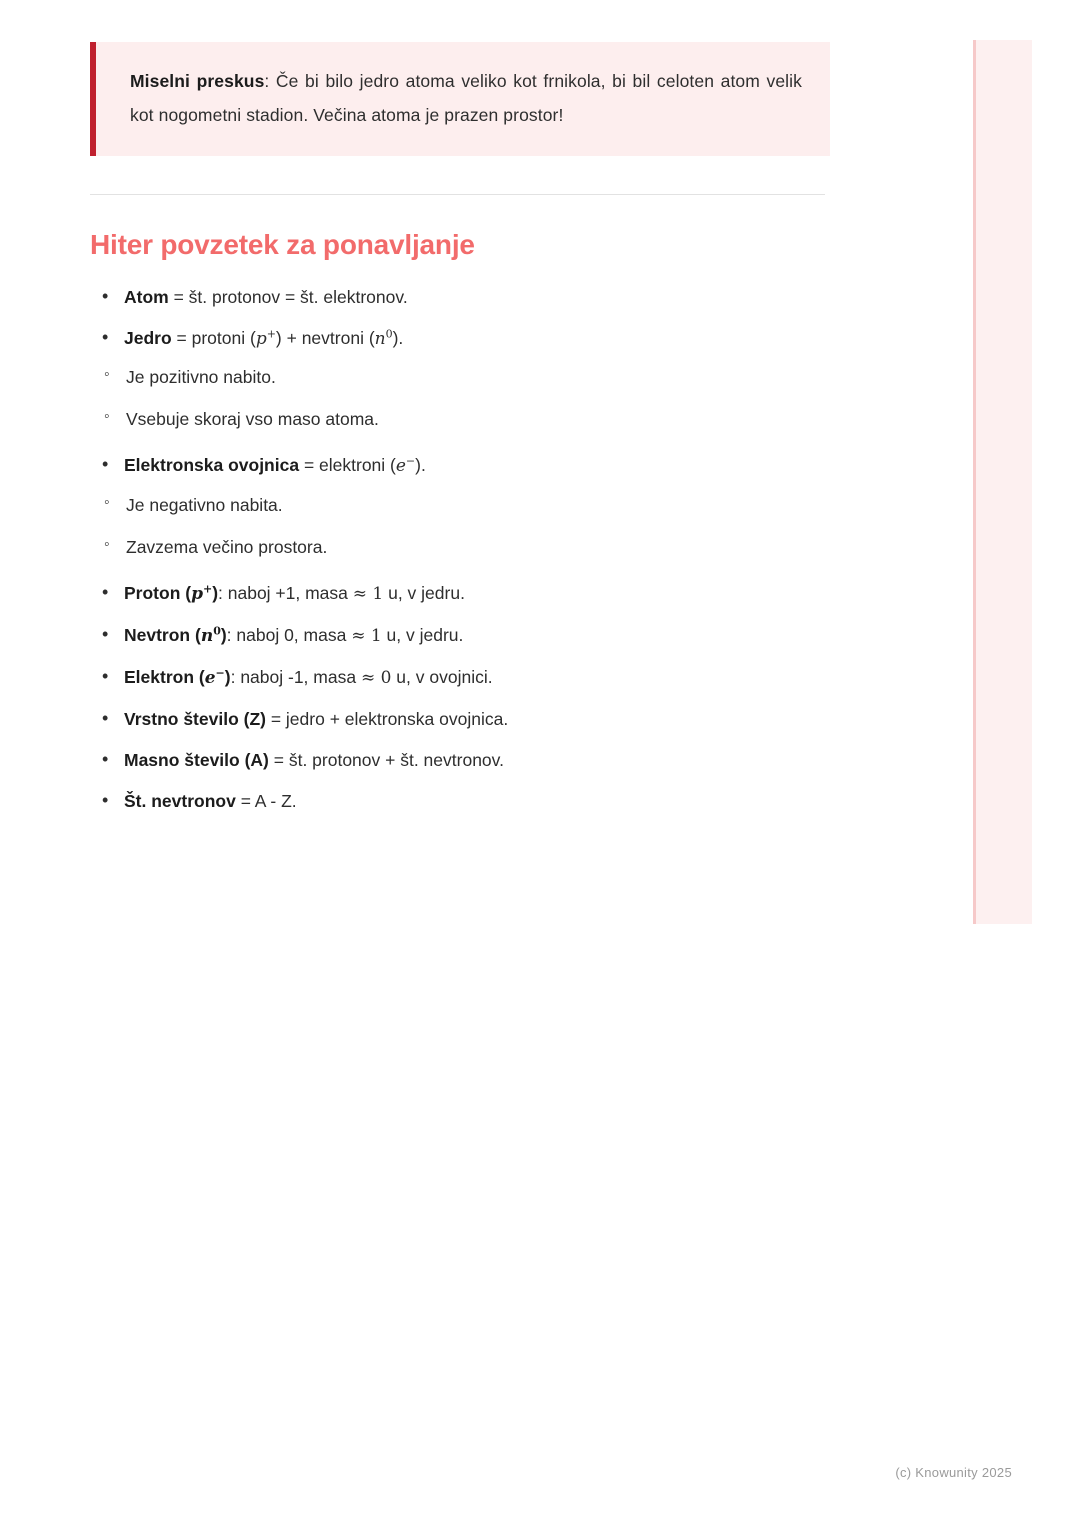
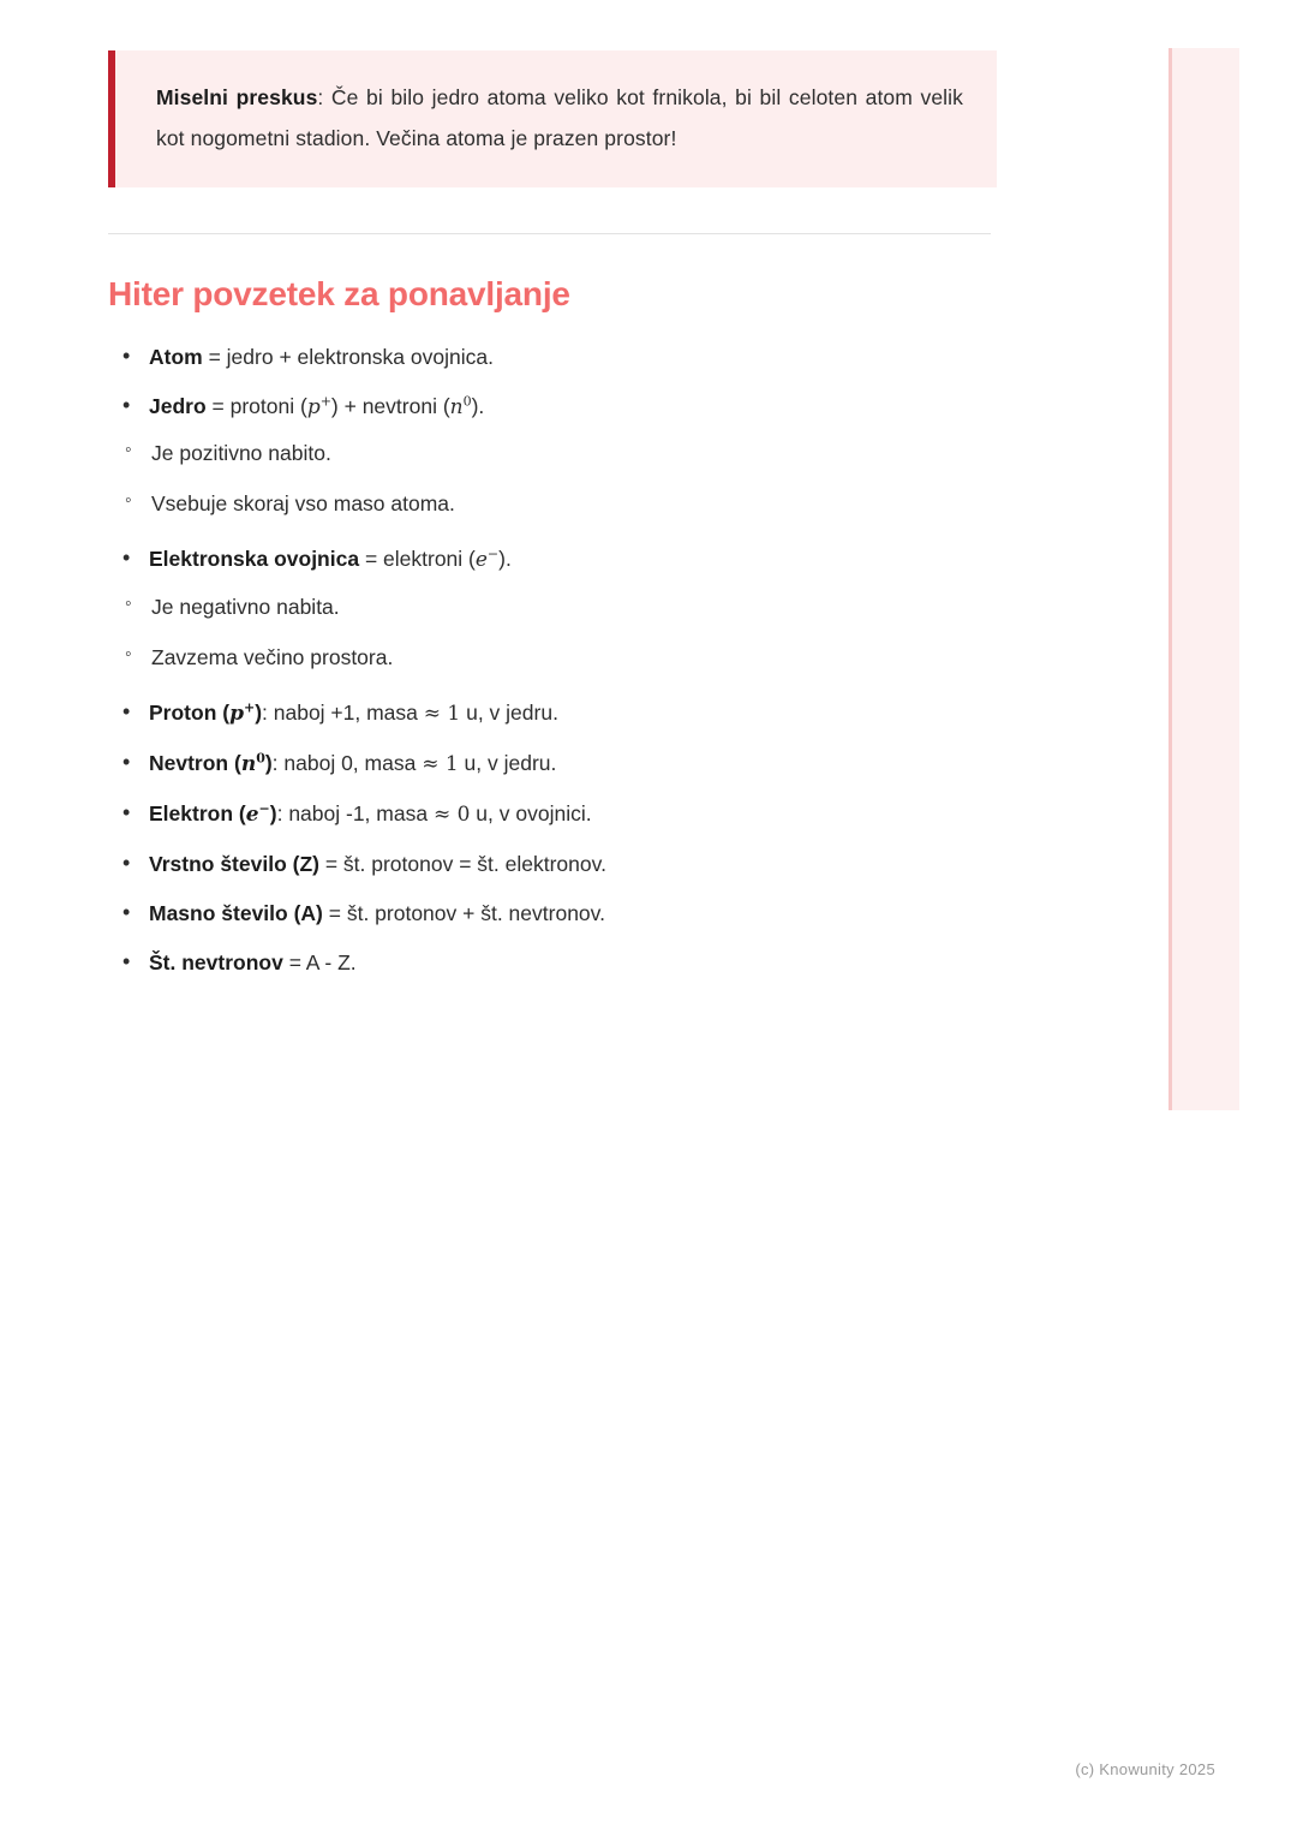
  Miselni preskus: Če bi bilo jedro atoma veliko kot frnikola, bi bil celoten atom velik kot nogometni stadion. Večina atoma je prazen prostor!
  Hiter povzetek za ponavljanje
- Atom = št. protonov = št. elektronov.
+ Atom = jedro + elektronska ovojnica.
  Jedro = protoni (p+) + nevtroni (n0).
  Je pozitivno nabito.
  Vsebuje skoraj vso maso atoma.
  Elektronska ovojnica = elektroni (e−).
  Je negativno nabita.
  Zavzema večino prostora.
  Proton (p+): naboj +1, masa ≈ 1 u, v jedru.
  Nevtron (n0): naboj 0, masa ≈ 1 u, v jedru.
  Elektron (e−): naboj -1, masa ≈ 0 u, v ovojnici.
- Vrstno število (Z) = jedro + elektronska ovojnica.
+ Vrstno število (Z) = št. protonov = št. elektronov.
  Masno število (A) = št. protonov + št. nevtronov.
  Št. nevtronov = A - Z.
  (c) Knowunity 2025
